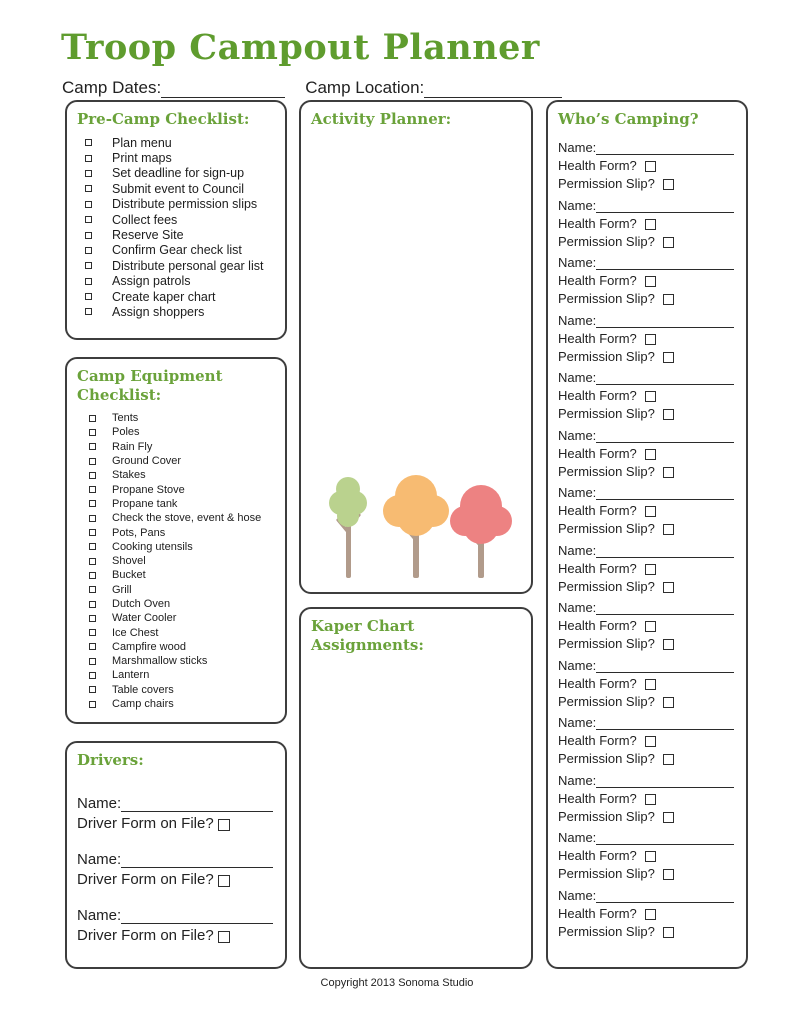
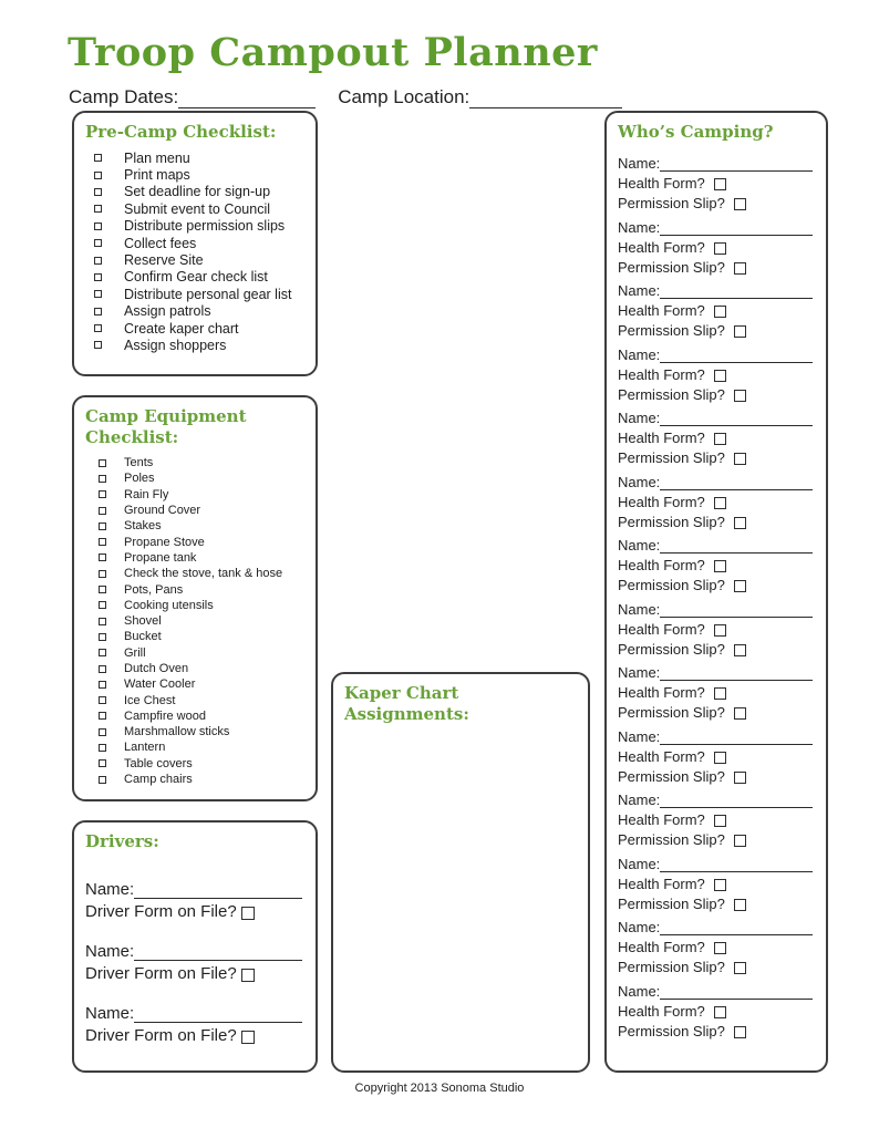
  Troop Campout Planner
  Camp Dates:
  Camp Location:
  Pre-Camp Checklist:
  Plan menu
  Print maps
  Set deadline for sign-up
  Submit event to Council
  Distribute permission slips
  Collect fees
  Reserve Site
  Confirm Gear check list
  Distribute personal gear list
  Assign patrols
  Create kaper chart
  Assign shoppers
  Camp Equipment Checklist:
  Tents
  Poles
  Rain Fly
  Ground Cover
  Stakes
  Propane Stove
  Propane tank
- Check the stove, event & hose
+ Check the stove, tank & hose
  Pots, Pans
  Cooking utensils
  Shovel
  Bucket
  Grill
  Dutch Oven
  Water Cooler
  Ice Chest
  Campfire wood
  Marshmallow sticks
  Lantern
  Table covers
  Camp chairs
  Drivers:
  Name:
  Driver Form on File?
  Name:
  Driver Form on File?
  Name:
  Driver Form on File?
- Activity Planner:
  Kaper Chart Assignments:
  Who’s Camping?
  Name:
  Health Form?
  Permission Slip?
  Name:
  Health Form?
  Permission Slip?
  Name:
  Health Form?
  Permission Slip?
  Name:
  Health Form?
  Permission Slip?
  Name:
  Health Form?
  Permission Slip?
  Name:
  Health Form?
  Permission Slip?
  Name:
  Health Form?
  Permission Slip?
  Name:
  Health Form?
  Permission Slip?
  Name:
  Health Form?
  Permission Slip?
  Name:
  Health Form?
  Permission Slip?
  Name:
  Health Form?
  Permission Slip?
  Name:
  Health Form?
  Permission Slip?
  Name:
  Health Form?
  Permission Slip?
  Name:
  Health Form?
  Permission Slip?
  Copyright 2013 Sonoma Studio
